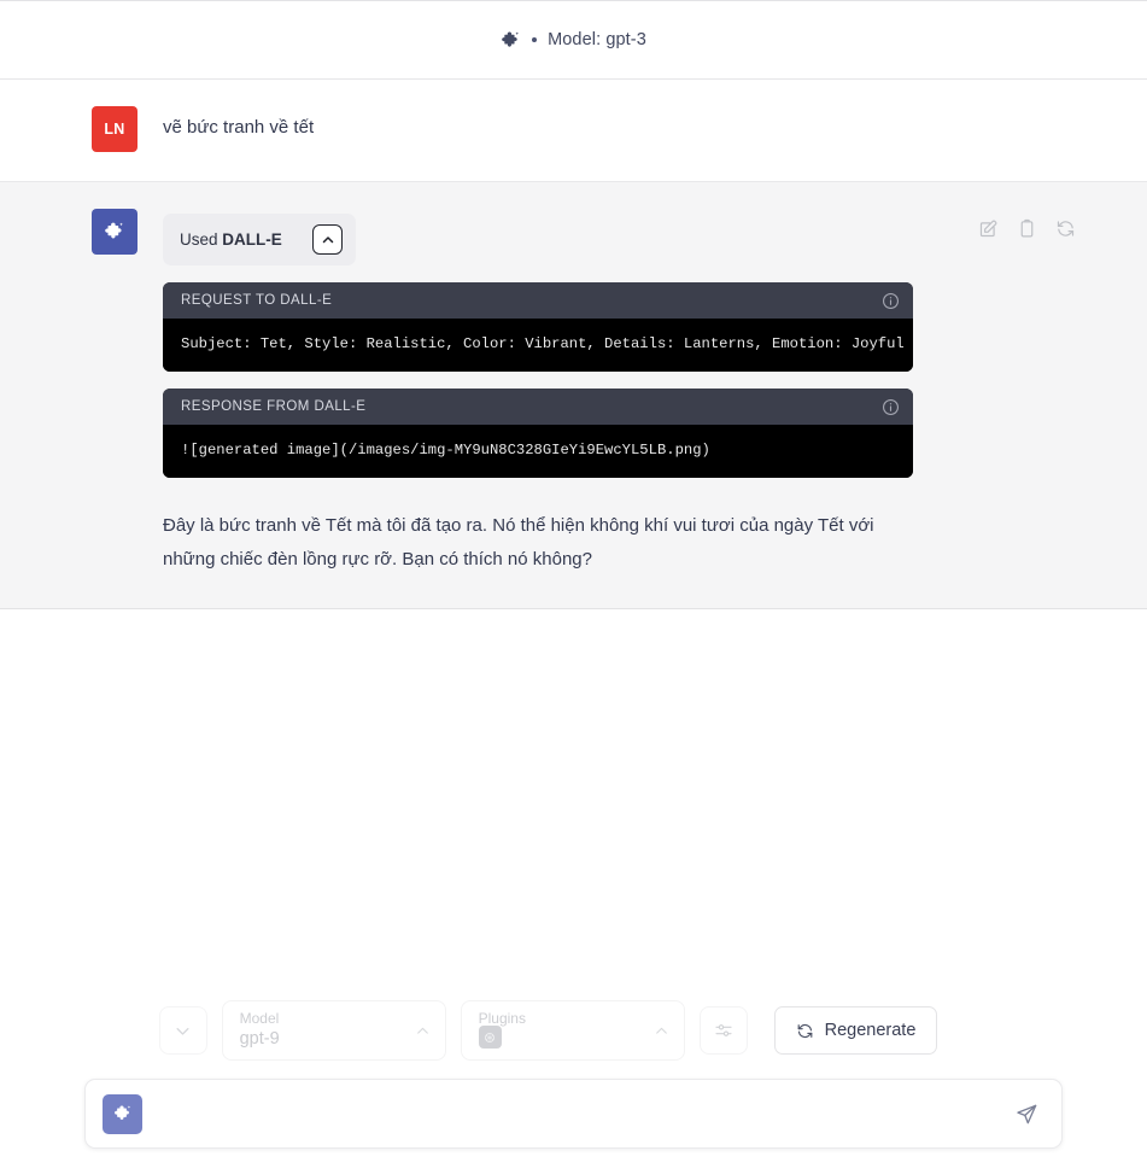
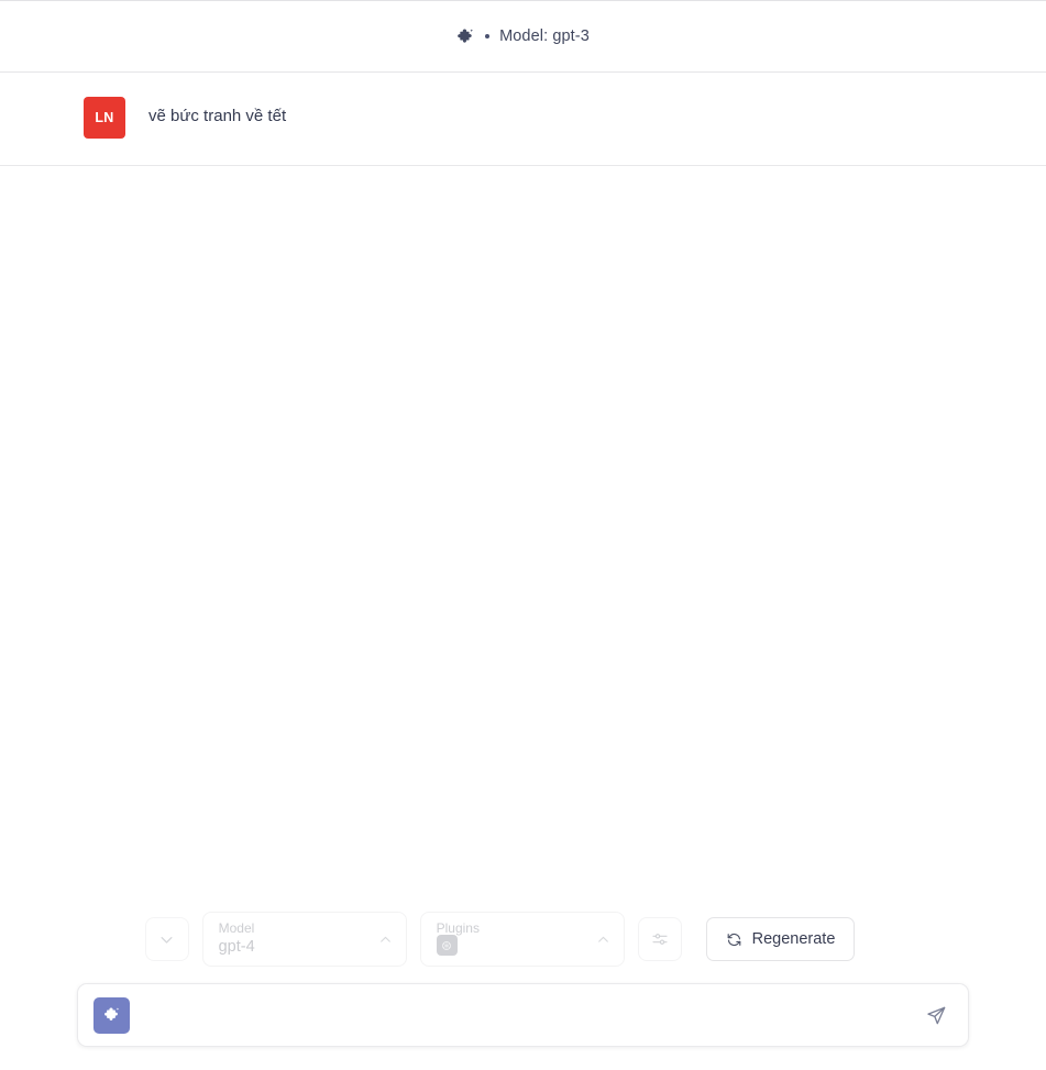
  Model: gpt-3
  LN
  vẽ bức tranh về tết
- Used DALL-E
- REQUEST TO DALL-E
- Subject: Tet, Style: Realistic, Color: Vibrant, Details: Lanterns, Emotion: Joyful
- RESPONSE FROM DALL-E
- ![generated image](/images/img-MY9uN8C328GIeYi9EwcYL5LB.png)
- Đây là bức tranh về Tết mà tôi đã tạo ra. Nó thể hiện không khí vui tươi của ngày Tết với những chiếc đèn lồng rực rỡ. Bạn có thích nó không?
  Model
- gpt-9
+ gpt-4
  Plugins
  Regenerate
